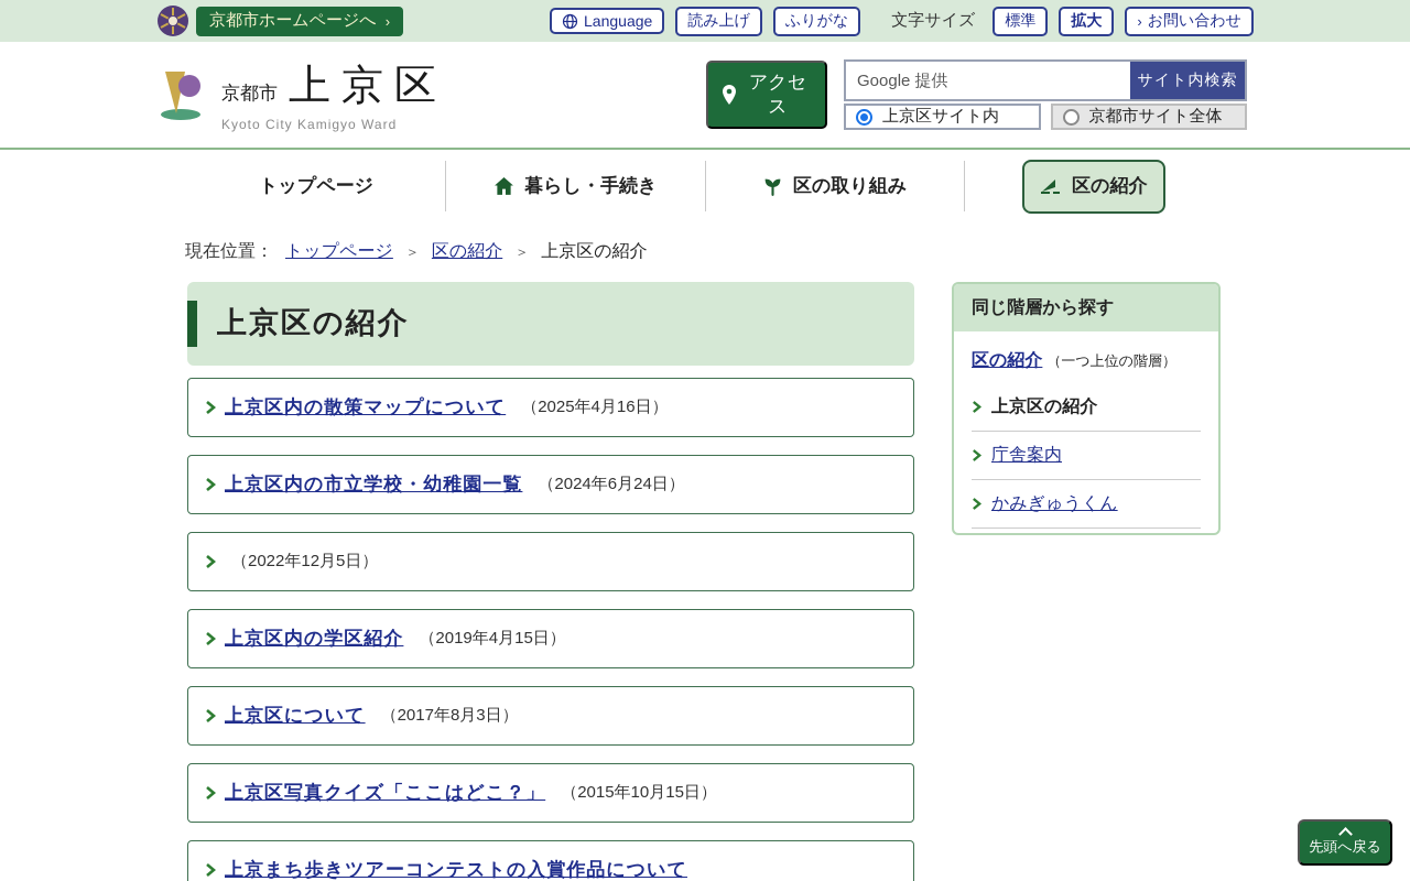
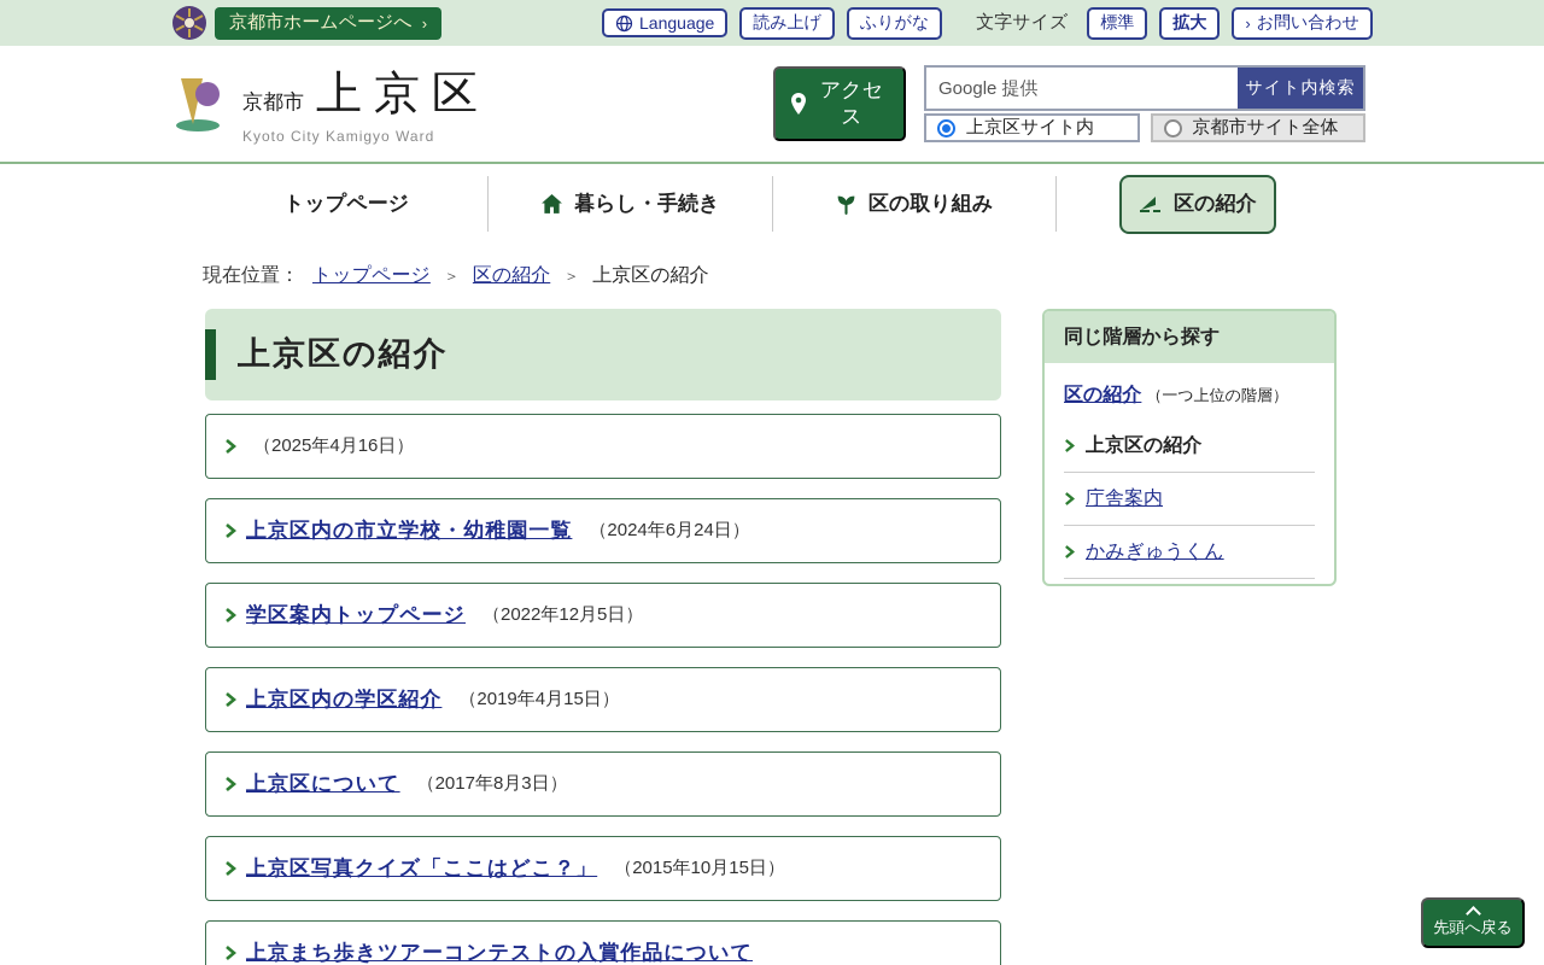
  京都市ホームページへ
  ›
  Language
  読み上げ
  ふりがな
  文字サイズ
  標準
  拡大
  ›
  お問い合わせ
  京都市
  上京区
  Kyoto City Kamigyo Ward
  アクセス
  Google 提供
  サイト内検索
  上京区サイト内
  京都市サイト全体
  トップページ
  暮らし・手続き
  区の取り組み
  区の紹介
  現在位置：
  トップページ
  ＞
  区の紹介
  ＞
  上京区の紹介
  上京区の紹介
- 上京区内の散策マップについて
  （2025年4月16日）
  上京区内の市立学校・幼稚園一覧
  （2024年6月24日）
+ 学区案内トップページ
  （2022年12月5日）
  上京区内の学区紹介
  （2019年4月15日）
  上京区について
  （2017年8月3日）
  上京区写真クイズ「ここはどこ？」
  （2015年10月15日）
  上京まち歩きツアーコンテストの入賞作品について
  同じ階層から探す
  区の紹介
  （一つ上位の階層）
  上京区の紹介
  庁舎案内
  かみぎゅうくん
  先頭へ戻る
